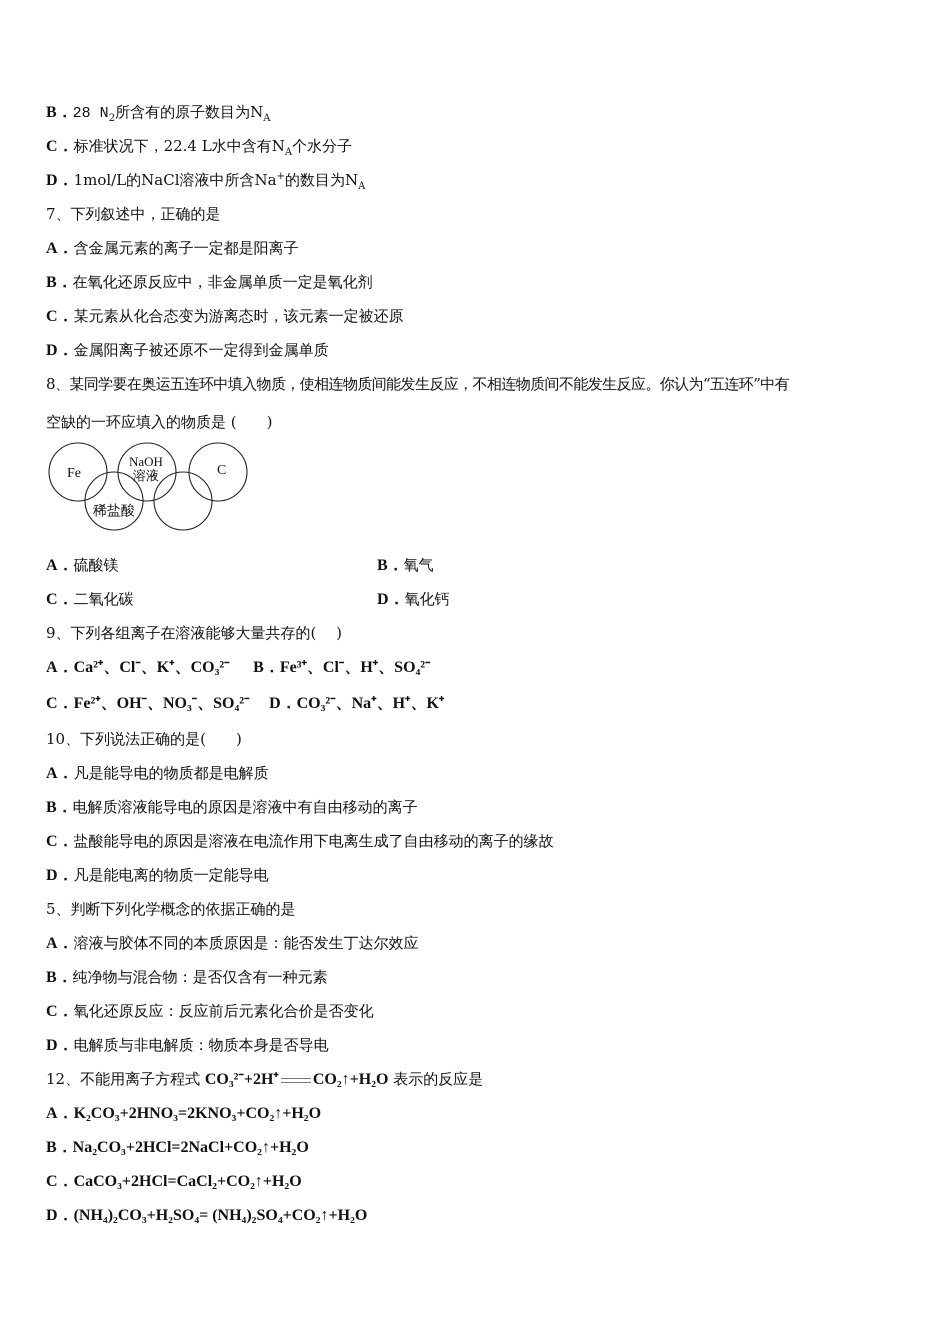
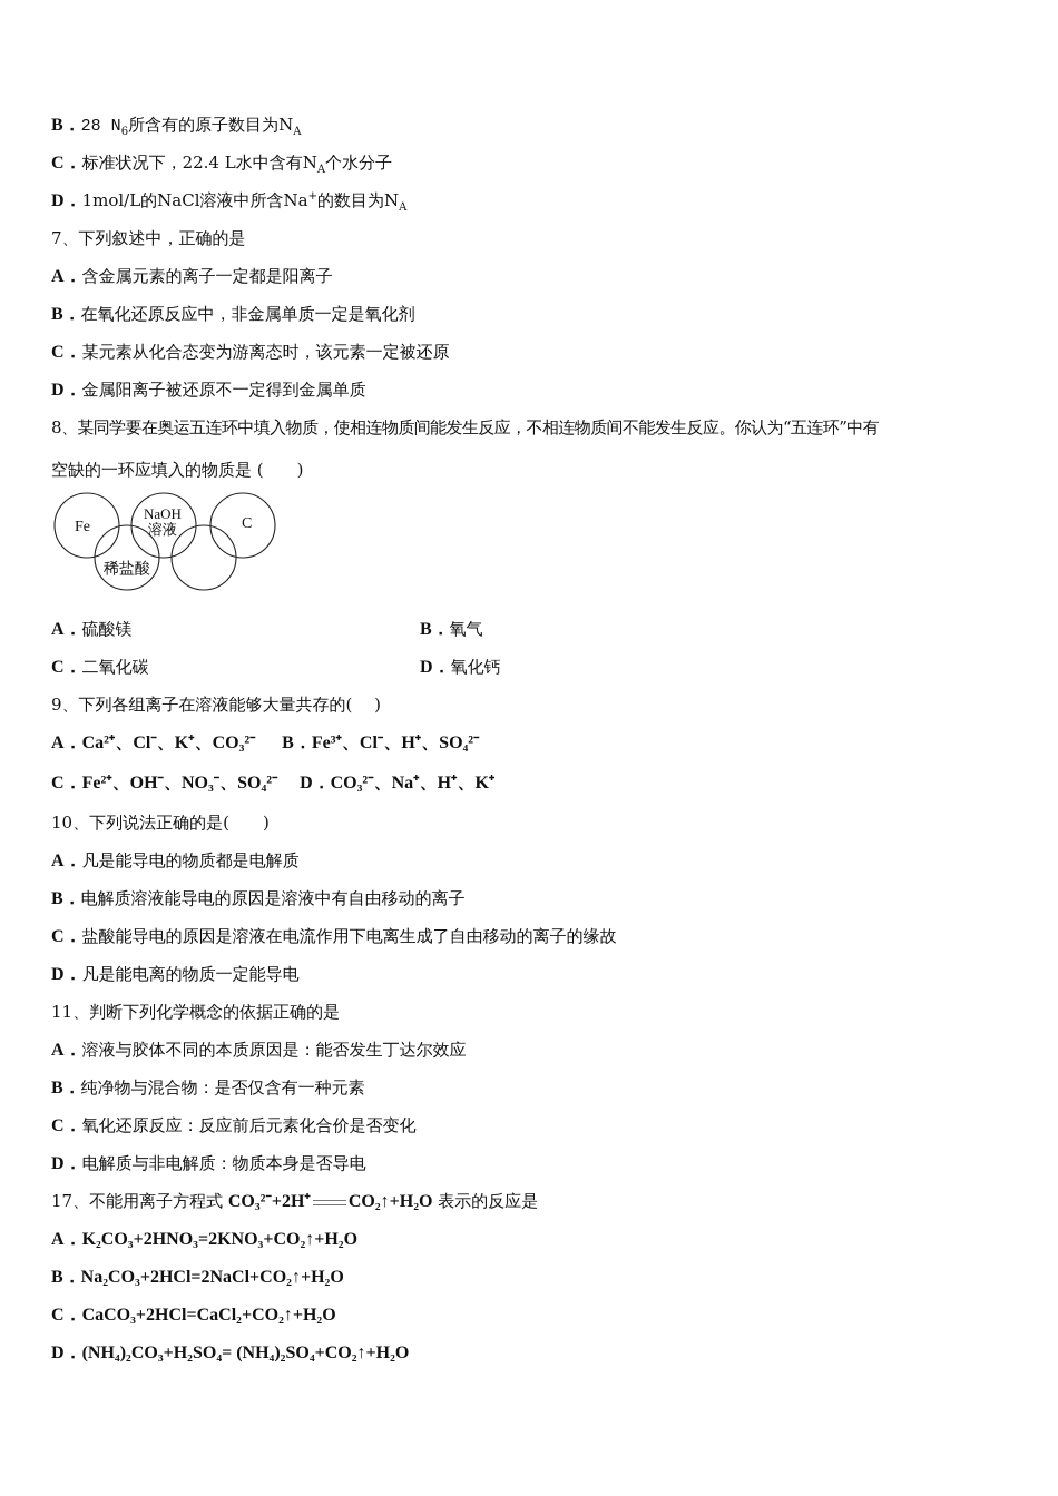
- B．28 N2所含有的原子数目为NA
+ B．28 N6所含有的原子数目为NA
  C．标准状况下，22.4 L水中含有NA个水分子
  D．1mol/L的NaCl溶液中所含Na+的数目为NA
  7、下列叙述中，正确的是
  A．含金属元素的离子一定都是阳离子
  B．在氧化还原反应中，非金属单质一定是氧化剂
  C．某元素从化合态变为游离态时，该元素一定被还原
  D．金属阳离子被还原不一定得到金属单质
  8、某同学要在奥运五连环中填入物质，使相连物质间能发生反应，不相连物质间不能发生反应。你认为“五连环”中有
  空缺的一环应填入的物质是 ( )
  Fe
  稀盐酸
  NaOH
  溶液
  C
  A．硫酸镁
  B．氧气
  C．二氧化碳
  D．氧化钙
  9、下列各组离子在溶液能够大量共存的( )
  A．Ca²⁺、Cl⁻、K⁺、CO₃²⁻ B．Fe³⁺、Cl⁻、H⁺、SO₄²⁻
  C．Fe²⁺、OH⁻、NO₃⁻、SO₄²⁻ D．CO₃²⁻、Na⁺、H⁺、K⁺
  10、下列说法正确的是( )
  A．凡是能导电的物质都是电解质
  B．电解质溶液能导电的原因是溶液中有自由移动的离子
  C．盐酸能导电的原因是溶液在电流作用下电离生成了自由移动的离子的缘故
  D．凡是能电离的物质一定能导电
- 5、判断下列化学概念的依据正确的是
+ 11、判断下列化学概念的依据正确的是
  A．溶液与胶体不同的本质原因是：能否发生丁达尔效应
  B．纯净物与混合物：是否仅含有一种元素
  C．氧化还原反应：反应前后元素化合价是否变化
  D．电解质与非电解质：物质本身是否导电
- 12、不能用离子方程式 CO₃²⁻+2H⁺ CO₂↑+H₂O 表示的反应是
+ 17、不能用离子方程式 CO₃²⁻+2H⁺ CO₂↑+H₂O 表示的反应是
  A．K₂CO₃+2HNO₃=2KNO₃+CO₂↑+H₂O
  B．Na₂CO₃+2HCl=2NaCl+CO₂↑+H₂O
  C．CaCO₃+2HCl=CaCl₂+CO₂↑+H₂O
  D．(NH₄)₂CO₃+H₂SO₄= (NH₄)₂SO₄+CO₂↑+H₂O
